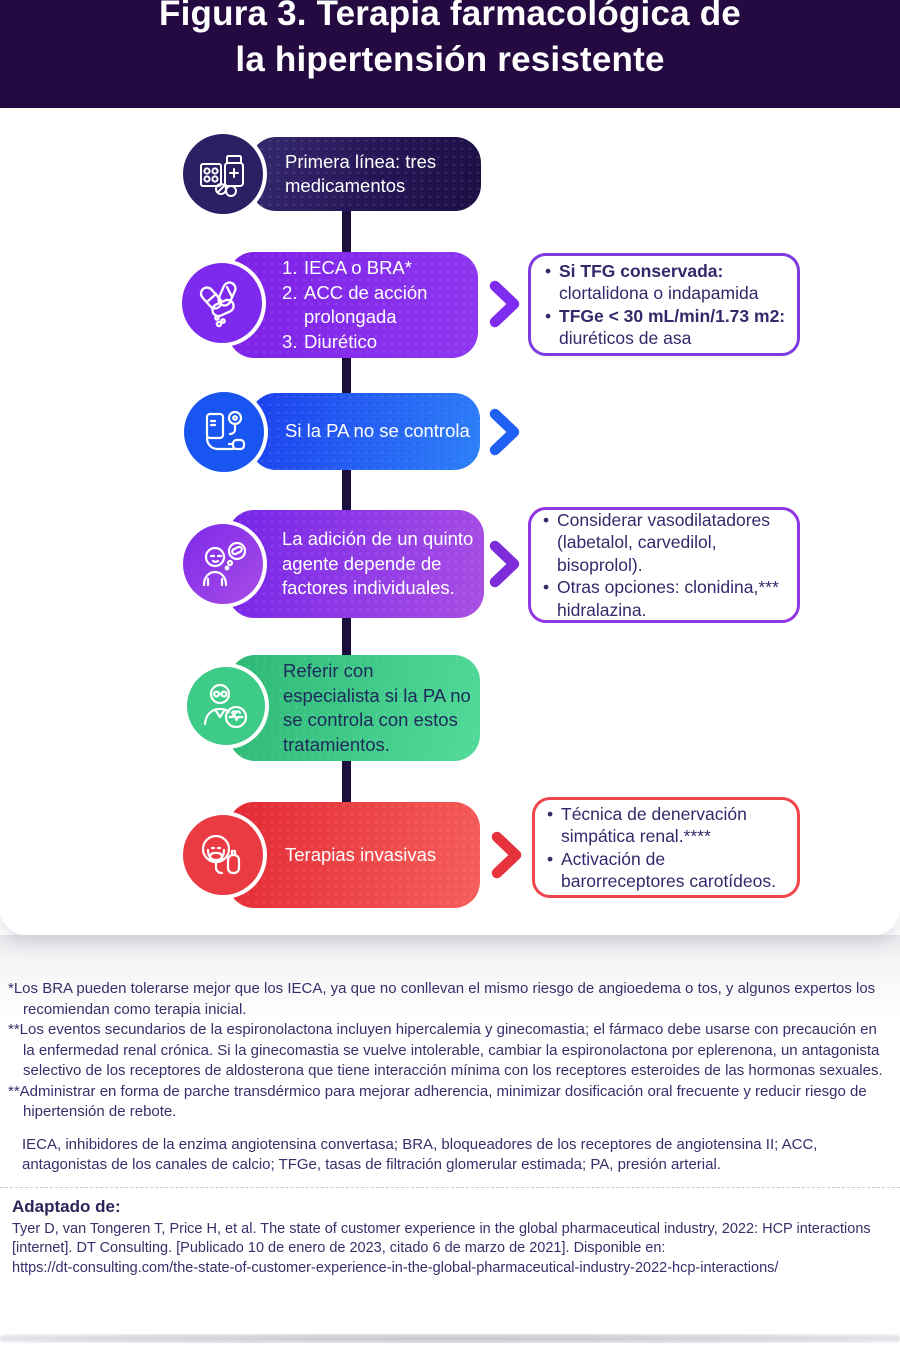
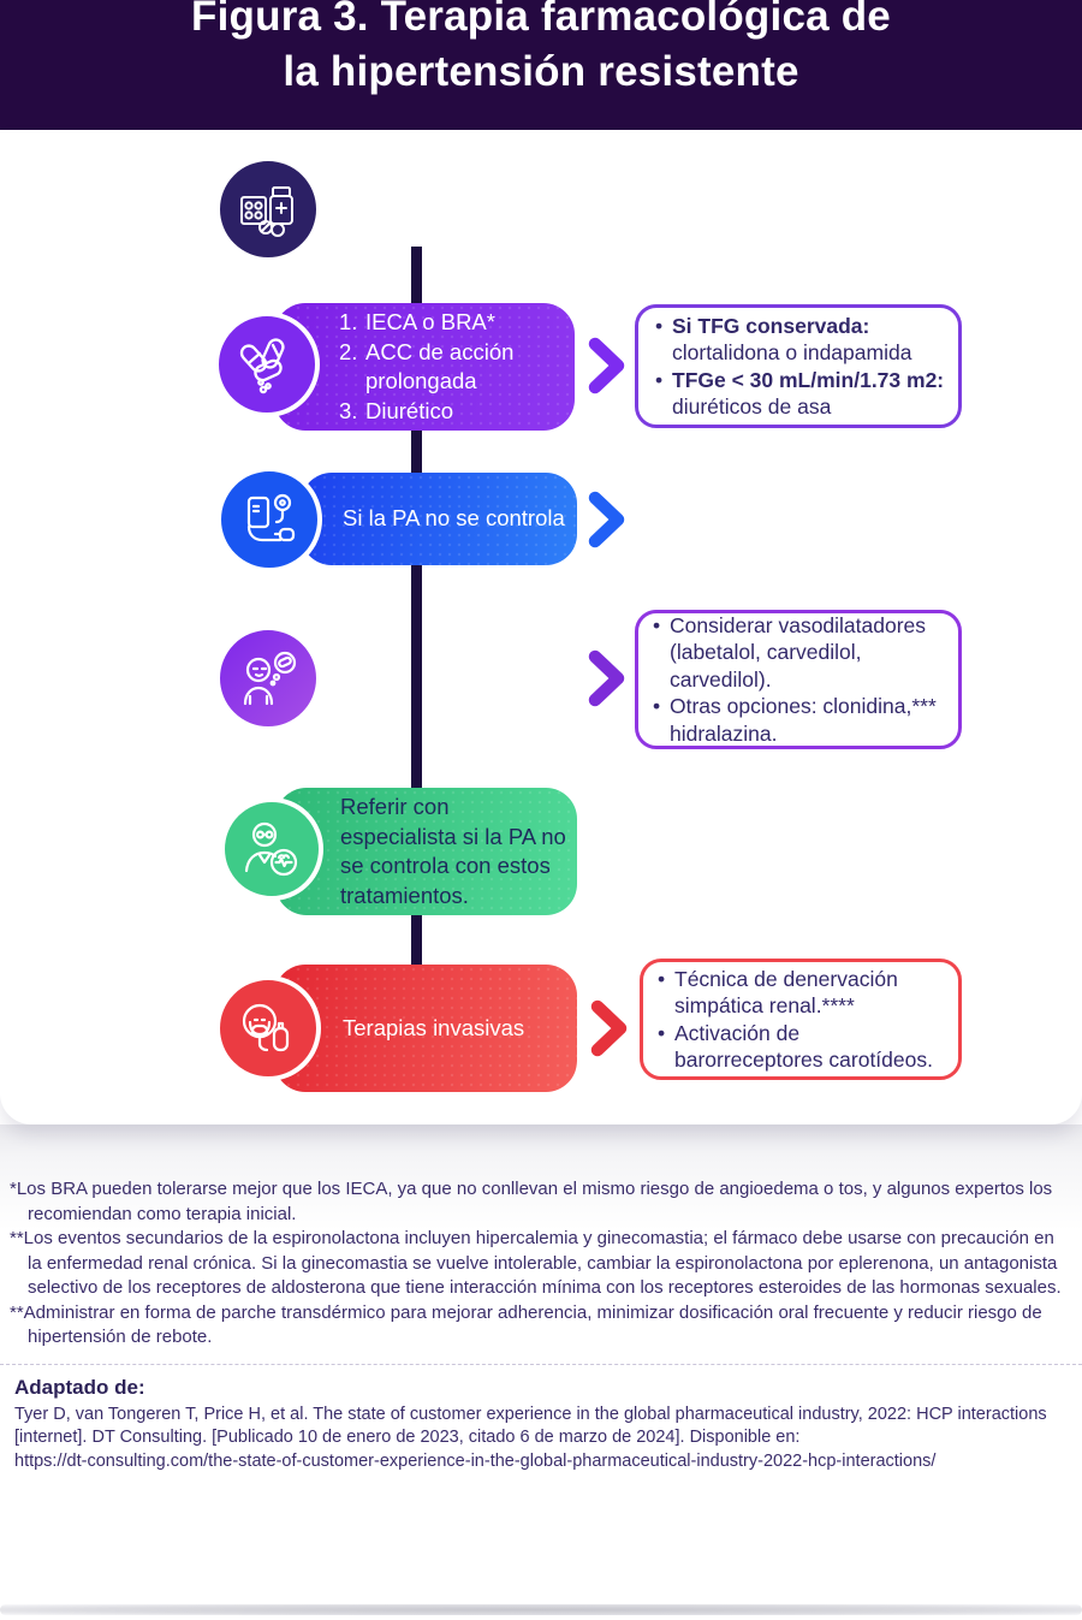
  Figura 3. Terapia farmacológica de
  la hipertensión resistente
- Primera línea: tres medicamentos
  1.
  IECA o BRA*
  2.
  ACC de acción prolongada
  3.
  Diurético
  •
  Si TFG conservada: clortalidona o indapamida
  •
  TFGe < 30 mL/min/1.73 m2: diuréticos de asa
  Si la PA no se controla
- La adición de un quinto agente depende de factores individuales.
  •
- Considerar vasodilatadores (labetalol, carvedilol, bisoprolol).
+ Considerar vasodilatadores (labetalol, carvedilol, carvedilol).
  •
  Otras opciones: clonidina,*** hidralazina.
  Referir con especialista si la PA no se controla con estos tratamientos.
  Terapias invasivas
  •
  Técnica de denervación simpática renal.****
  •
  Activación de barorreceptores carotídeos.
  *Los BRA pueden tolerarse mejor que los IECA, ya que no conllevan el mismo riesgo de angioedema o tos, y algunos expertos los recomiendan como terapia inicial.
  **Los eventos secundarios de la espironolactona incluyen hipercalemia y ginecomastia; el fármaco debe usarse con precaución en la enfermedad renal crónica. Si la ginecomastia se vuelve intolerable, cambiar la espironolactona por eplerenona, un antagonista selectivo de los receptores de aldosterona que tiene interacción mínima con los receptores esteroides de las hormonas sexuales.
  **Administrar en forma de parche transdérmico para mejorar adherencia, minimizar dosificación oral frecuente y reducir riesgo de hipertensión de rebote.
- IECA, inhibidores de la enzima angiotensina convertasa; BRA, bloqueadores de los receptores de angiotensina II; ACC, antagonistas de los canales de calcio; TFGe, tasas de filtración glomerular estimada; PA, presión arterial.
  Adaptado de:
- Tyer D, van Tongeren T, Price H, et al. The state of customer experience in the global pharmaceutical industry, 2022: HCP interactions [internet]. DT Consulting. [Publicado 10 de enero de 2023, citado 6 de marzo de 2021]. Disponible en:
+ Tyer D, van Tongeren T, Price H, et al. The state of customer experience in the global pharmaceutical industry, 2022: HCP interactions [internet]. DT Consulting. [Publicado 10 de enero de 2023, citado 6 de marzo de 2024]. Disponible en:
  https://dt-consulting.com/the-state-of-customer-experience-in-the-global-pharmaceutical-industry-2022-hcp-interactions/
